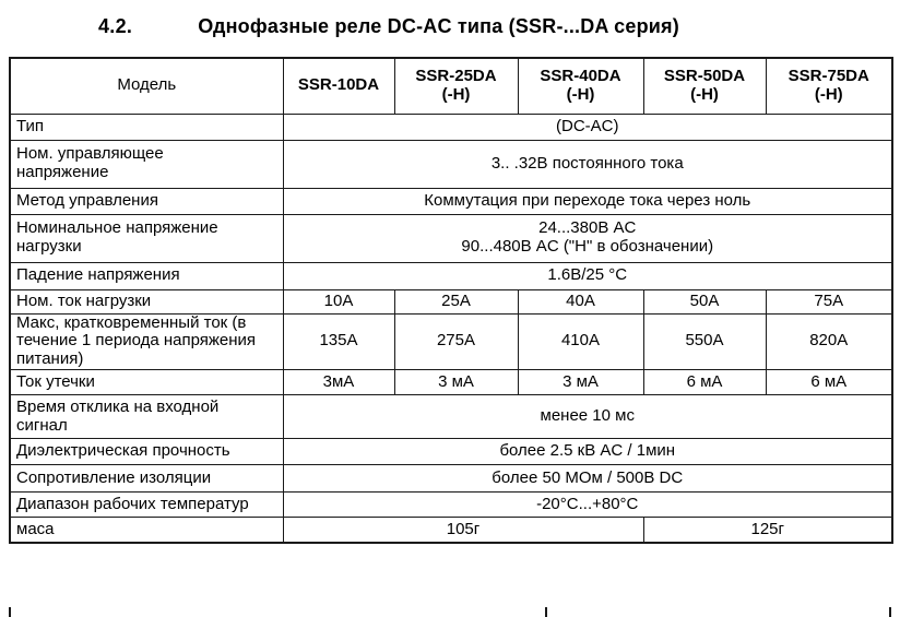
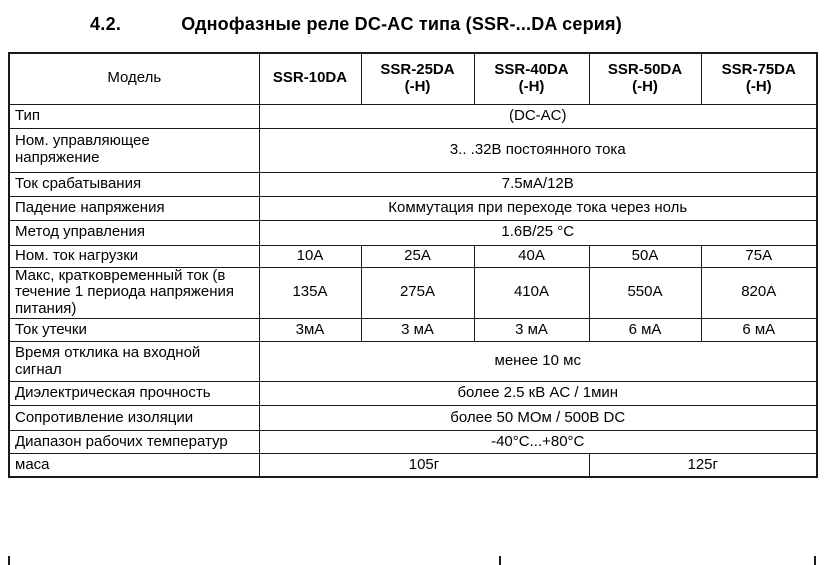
  4.2.
  Однофазные реле DC-AC типа (SSR-...DA серия)
  Модель	SSR-10DA	SSR-25DA (-H)	SSR-40DA (-H)	SSR-50DA (-H)	SSR-75DA (-H)
  Тип	(DC-AC)
  Ном. управляющее напряжение	3.. .32В постоянного тока
+ Ток срабатывания	7.5мА/12В
- Метод управления	Коммутация при переходе тока через ноль
+ Падение напряжения	Коммутация при переходе тока через ноль
- Номинальное напряжение нагрузки	24...380В AC 90...480В AC ("H" в обозначении)
- Падение напряжения	1.6В/25 °C
+ Метод управления	1.6В/25 °C
  Ном. ток нагрузки	10А	25А	40А	50А	75А
  Макс, кратковременный ток (в течение 1 периода напряжения питания)	135А	275А	410А	550А	820А
  Ток утечки	3мА	3 мА	3 мА	6 мА	6 мА
  Время отклика на входной сигнал	менее 10 мс
  Диэлектрическая прочность	более 2.5 кВ AC / 1мин
  Сопротивление изоляции	более 50 МОм / 500В DC
- Диапазон рабочих температур	-20°C...+80°C
+ Диапазон рабочих температур	-40°C...+80°C
  маса	105г	125г
